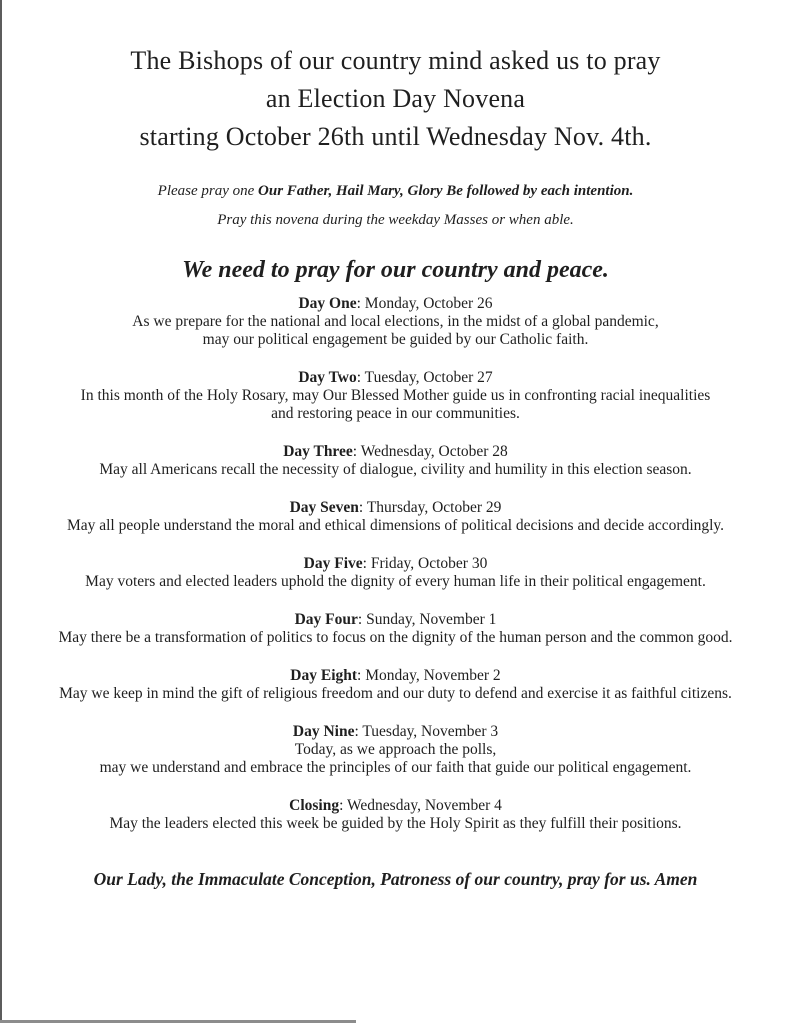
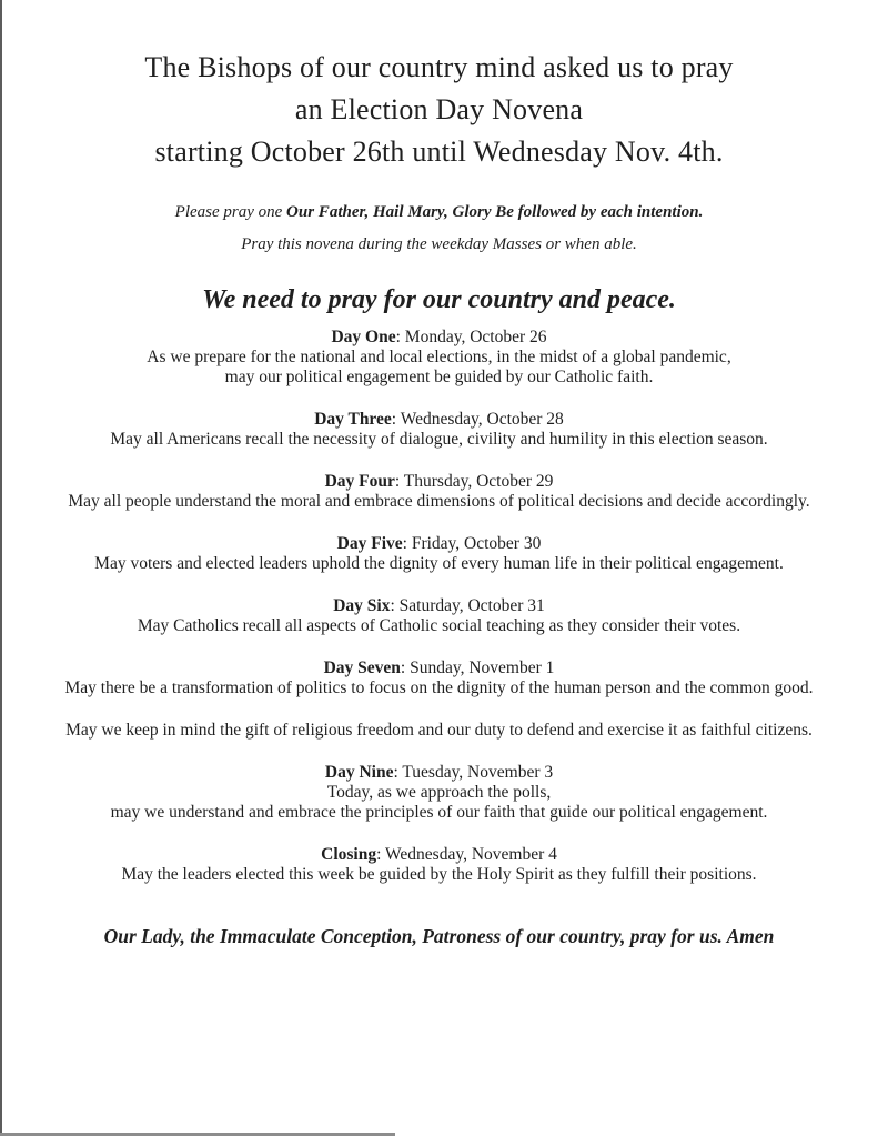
  The Bishops of our country mind asked us to pray
  an Election Day Novena
  starting October 26th until Wednesday Nov. 4th.
  Please pray one Our Father, Hail Mary, Glory Be followed by each intention.
  Pray this novena during the weekday Masses or when able.
  We need to pray for our country and peace.
  Day One: Monday, October 26
  As we prepare for the national and local elections, in the midst of a global pandemic,
  may our political engagement be guided by our Catholic faith.
- Day Two: Tuesday, October 27
- In this month of the Holy Rosary, may Our Blessed Mother guide us in confronting racial inequalities
- and restoring peace in our communities.
  Day Three: Wednesday, October 28
  May all Americans recall the necessity of dialogue, civility and humility in this election season.
- Day Seven: Thursday, October 29
+ Day Four: Thursday, October 29
- May all people understand the moral and ethical dimensions of political decisions and decide accordingly.
+ May all people understand the moral and embrace dimensions of political decisions and decide accordingly.
  Day Five: Friday, October 30
  May voters and elected leaders uphold the dignity of every human life in their political engagement.
+ Day Six: Saturday, October 31
+ May Catholics recall all aspects of Catholic social teaching as they consider their votes.
- Day Four: Sunday, November 1
+ Day Seven: Sunday, November 1
  May there be a transformation of politics to focus on the dignity of the human person and the common good.
- Day Eight: Monday, November 2
  May we keep in mind the gift of religious freedom and our duty to defend and exercise it as faithful citizens.
  Day Nine: Tuesday, November 3
  Today, as we approach the polls,
  may we understand and embrace the principles of our faith that guide our political engagement.
  Closing: Wednesday, November 4
  May the leaders elected this week be guided by the Holy Spirit as they fulfill their positions.
  Our Lady, the Immaculate Conception, Patroness of our country, pray for us. Amen
